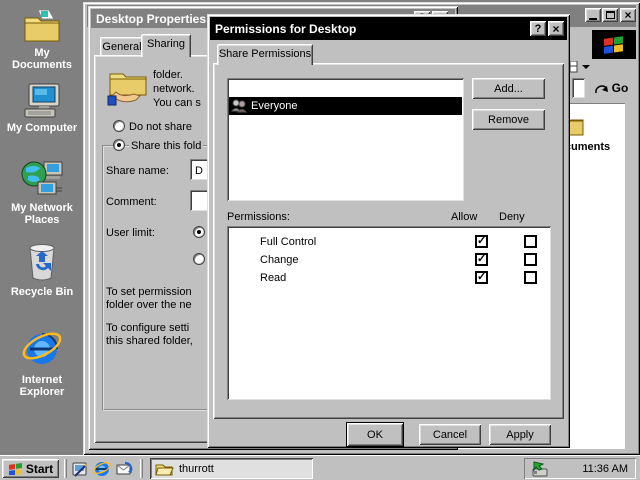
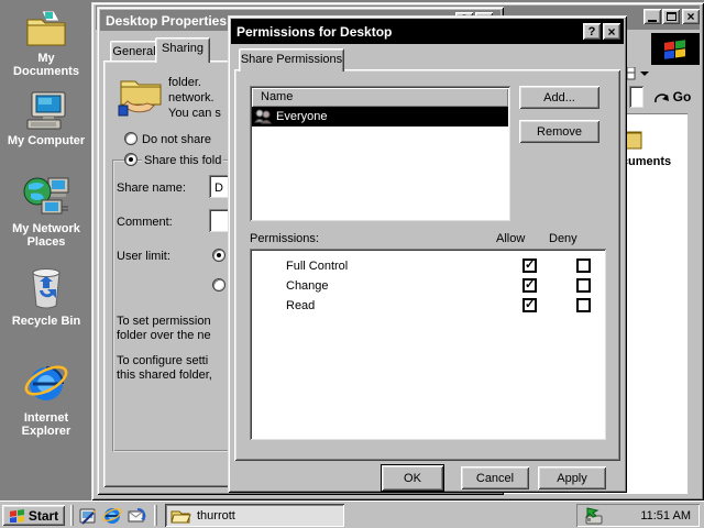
  My Documents
  My Computer
  My Network Places
  Recycle Bin
  Internet Explorer
  ×
  Go
  Desktop Properties
  Genera
  Sharing
  folder.
  network.
  You can s
  Do not share
  Share this fold
  Share name:
  D
  Comment:
  User limit:
  To set permission
  folder over the ne
  To configure setti
  this shared folder,
  Permissions for Desktop
  ?
  ×
  Share Permissions
+ Name
  Everyone
  Add...
  Remove
  Permissions:
  Allow
  Deny
  Full Control
  ✓
  Change
  ✓
  Read
  ✓
  OK
  Cancel
  Apply
  Start
  thurrott
- 11:36 AM
+ 11:51 AM
